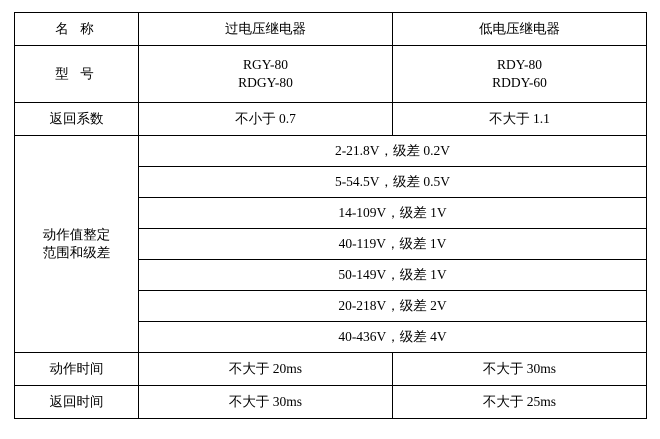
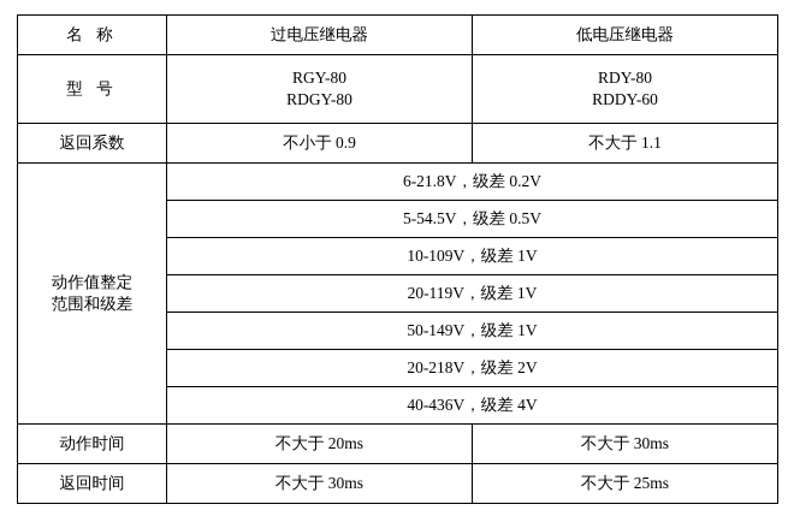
  名 称	过电压继电器	低电压继电器
  型 号	RGY-80 RDGY-80	RDY-80 RDDY-60
- 返回系数	不小于 0.7	不大于 1.1
+ 返回系数	不小于 0.9	不大于 1.1
- 动作值整定 范围和级差	2-21.8V，级差 0.2V
+ 动作值整定 范围和级差	6-21.8V，级差 0.2V
  5-54.5V，级差 0.5V
- 14-109V，级差 1V
+ 10-109V，级差 1V
- 40-119V，级差 1V
+ 20-119V，级差 1V
  50-149V，级差 1V
  20-218V，级差 2V
  40-436V，级差 4V
  动作时间	不大于 20ms	不大于 30ms
  返回时间	不大于 30ms	不大于 25ms
